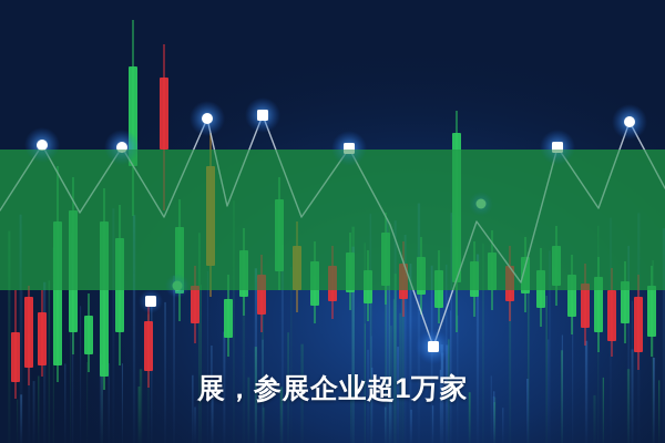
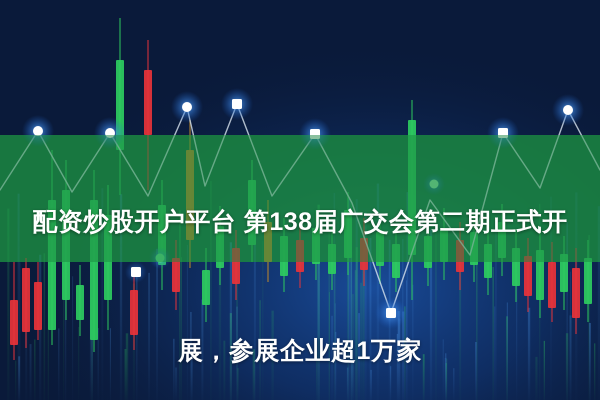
+ 配资炒股开户平台 第138届广交会第二期正式开
  展，参展企业超1万家
